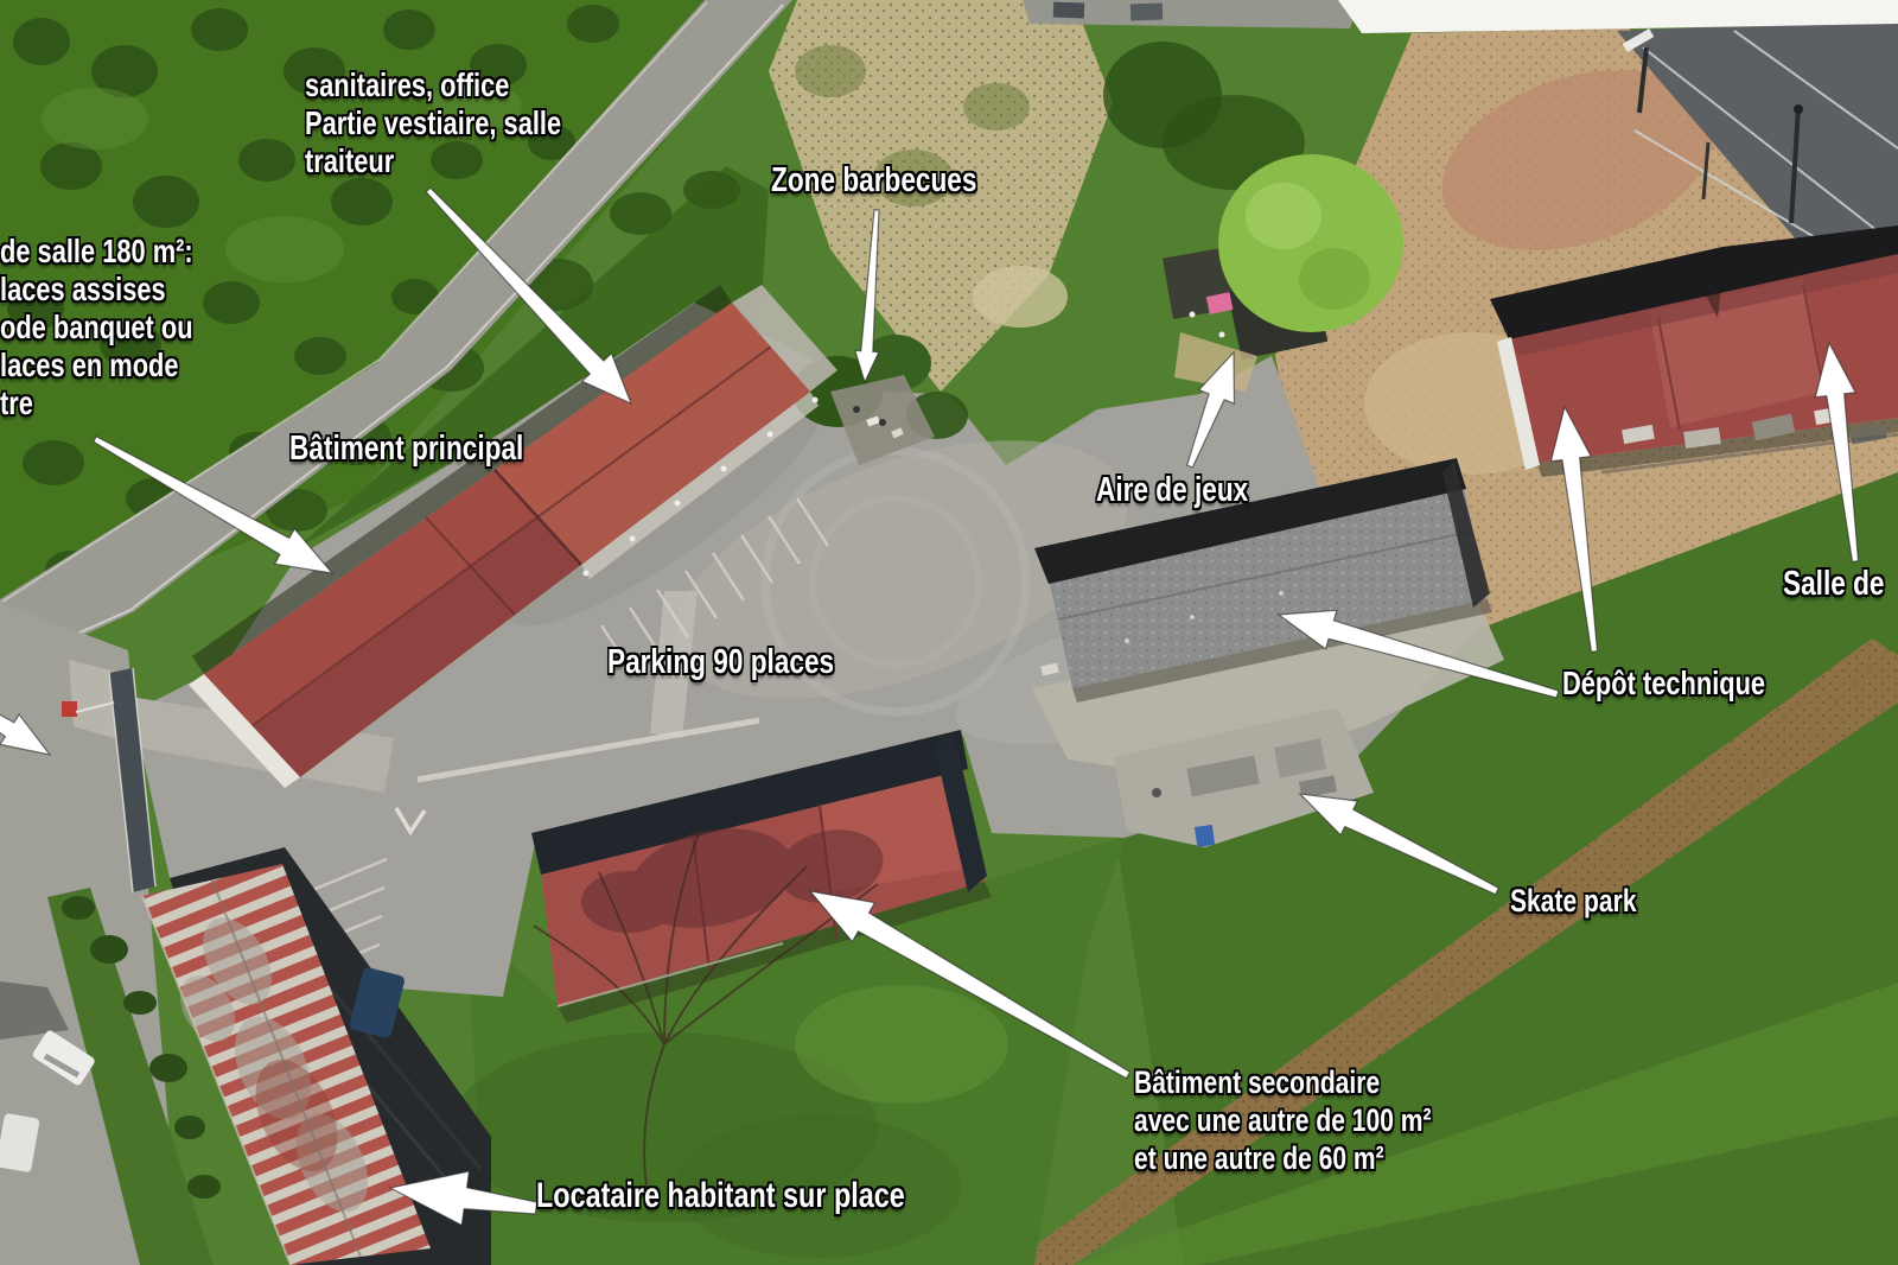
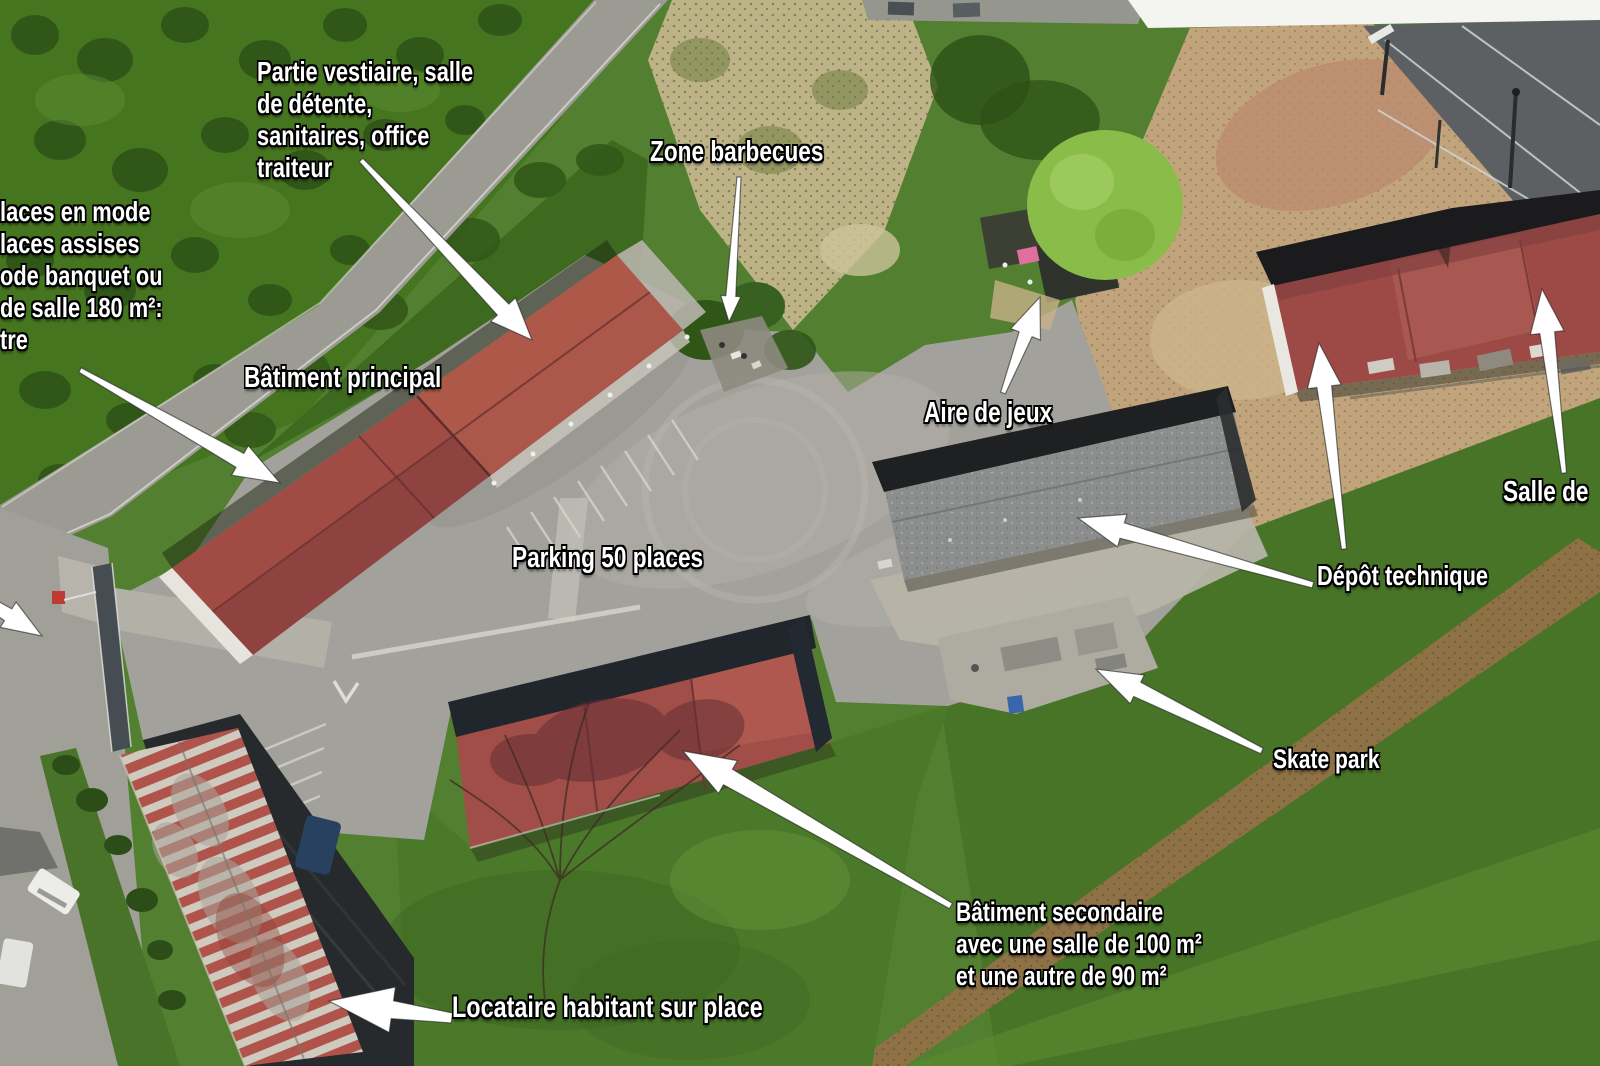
- sanitaires, office
+ Partie vestiaire, salle
+ de détente,
- Partie vestiaire, salle
+ sanitaires, office
  traiteur
- de salle 180 m²:
+ laces en mode
  laces assises
  ode banquet ou
- laces en mode
+ de salle 180 m²:
  tre
  Zone barbecues
  Bâtiment principal
  Aire de jeux
- Parking 90 places
+ Parking 50 places
  Dépôt technique
  Salle de
  Skate park
  Bâtiment secondaire
- avec une autre de 100 m²
+ avec une salle de 100 m²
- et une autre de 60 m²
+ et une autre de 90 m²
  Locataire habitant sur place
